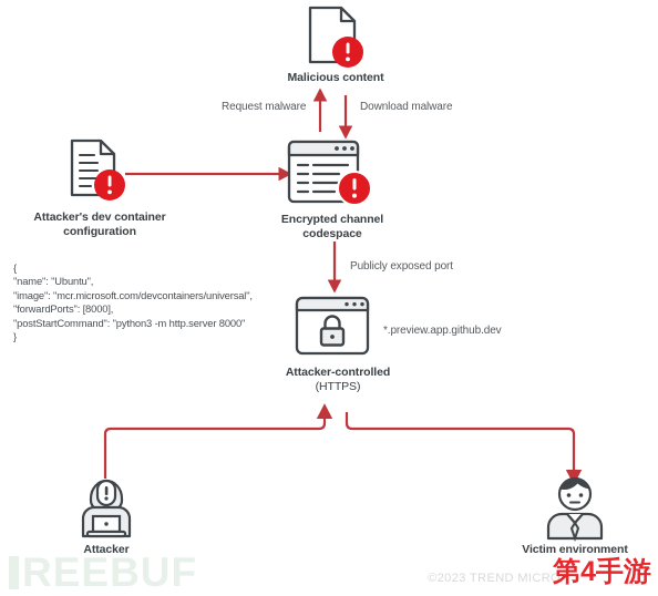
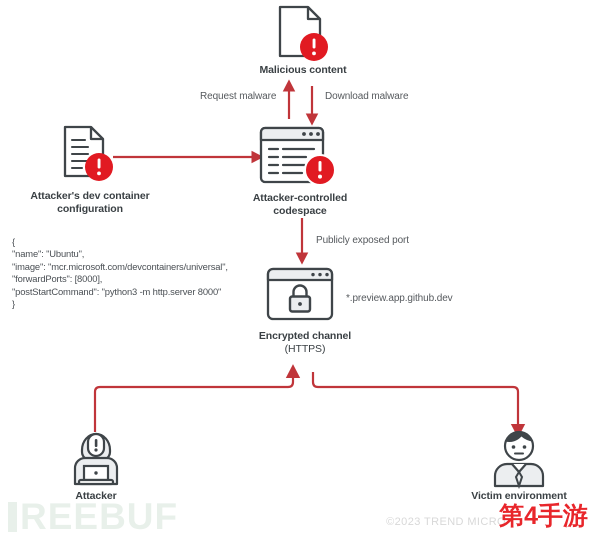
  Malicious content
  Request malware
  Download malware
  Attacker's dev container
  configuration
  {
  "name": "Ubuntu",
  "image": "mcr.microsoft.com/devcontainers/universal",
  "forwardPorts": [8000],
  "postStartCommand": "python3 -m http.server 8000"
  }
- Encrypted channel
+ Attacker-controlled
  codespace
  Publicly exposed port
- Attacker-controlled
+ Encrypted channel
  (HTTPS)
  *.preview.app.github.dev
  Attacker
  Victim environment
  REEBUF
  ©2023 TREND MICRO
  第4手游
